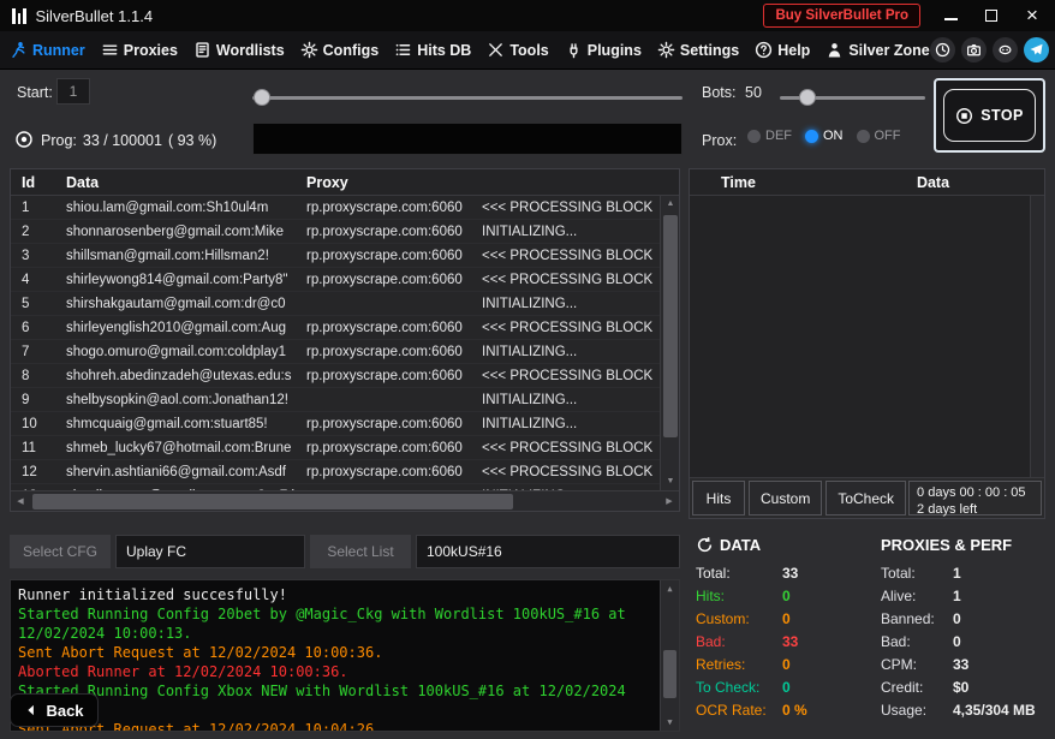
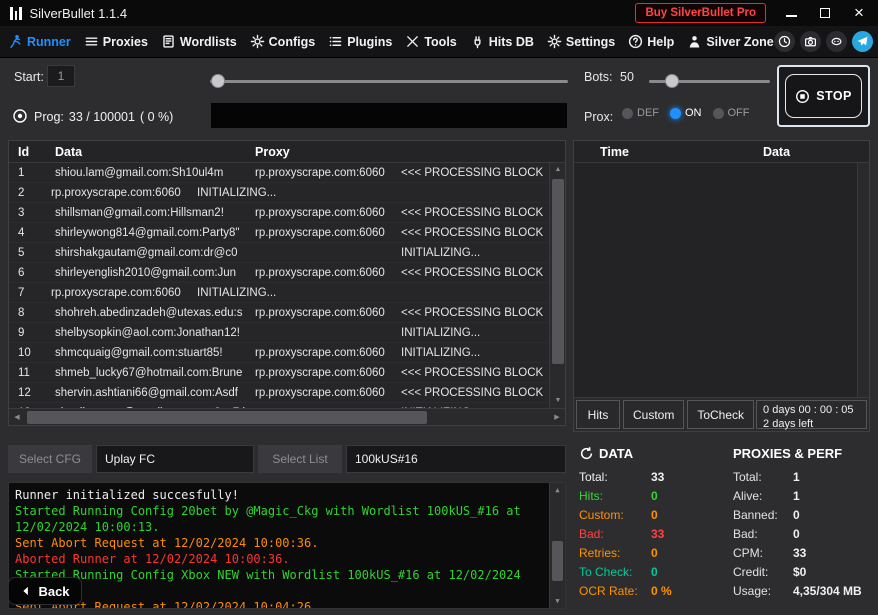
  SilverBullet 1.1.4
  Buy SilverBullet Pro
  ×
  Runner
  Proxies
  Wordlists
  Configs
- Hits DB
+ Plugins
  Tools
- Plugins
+ Hits DB
  Settings
  Help
  Silver Zone
  Start:
  1
  Bots:
  50
  STOP
  Prog:
  33 / 100001
- ( 93 %)
+ ( 0 %)
  Prox:
  DEF
  ON
  OFF
  Id
  Data
  Proxy
  1
  shiou.lam@gmail.com:Sh10ul4m
  rp.proxyscrape.com:6060
  <<< PROCESSING BLOCK
  2
- shonnarosenberg@gmail.com:Mike
  rp.proxyscrape.com:6060
  INITIALIZING...
  3
  shillsman@gmail.com:Hillsman2!
  rp.proxyscrape.com:6060
  <<< PROCESSING BLOCK
  4
  shirleywong814@gmail.com:Party8"
  rp.proxyscrape.com:6060
  <<< PROCESSING BLOCK
  5
  shirshakgautam@gmail.com:dr@c0
  INITIALIZING...
  6
- shirleyenglish2010@gmail.com:Aug
+ shirleyenglish2010@gmail.com:Jun
  rp.proxyscrape.com:6060
  <<< PROCESSING BLOCK
  7
- shogo.omuro@gmail.com:coldplay1
  rp.proxyscrape.com:6060
  INITIALIZING...
  8
  shohreh.abedinzadeh@utexas.edu:s
  rp.proxyscrape.com:6060
  <<< PROCESSING BLOCK
  9
  shelbysopkin@aol.com:Jonathan12!
  INITIALIZING...
  10
  shmcquaig@gmail.com:stuart85!
  rp.proxyscrape.com:6060
  INITIALIZING...
  11
  shmeb_lucky67@hotmail.com:Brune
  rp.proxyscrape.com:6060
  <<< PROCESSING BLOCK
  12
  shervin.ashtiani66@gmail.com:Asdf
  rp.proxyscrape.com:6060
  <<< PROCESSING BLOCK
  Time
  Data
  Hits
  Custom
  ToCheck
  0 days 00 : 00 : 05
  2 days left
  Select CFG
  Uplay FC
  Select List
  100kUS#16
  Runner initialized succesfully!
  Started Running Config 20bet by @Magic_Ckg with Wordlist 100kUS_#16 at 12/02/2024 10:00:13.
  Sent Abort Request at 12/02/2024 10:00:36.
  Aborted Runner at 12/02/2024 10:00:36.
  Started Running Config Xbox NEW with Wordlist 100kUS_#16 at 12/02/2024
  Sent Abort Request at 12/02/2024 10:04:26.
  ▲
  ▼
  DATA
  Total:
  33
  Hits:
  0
  Custom:
  0
  Bad:
  33
  Retries:
  0
  To Check:
  0
  OCR Rate:
  0 %
  PROXIES & PERF
  Total:
  1
  Alive:
  1
  Banned:
  0
  Bad:
  0
  CPM:
  33
  Credit:
  $0
  Usage:
  4,35/304 MB
  Back
